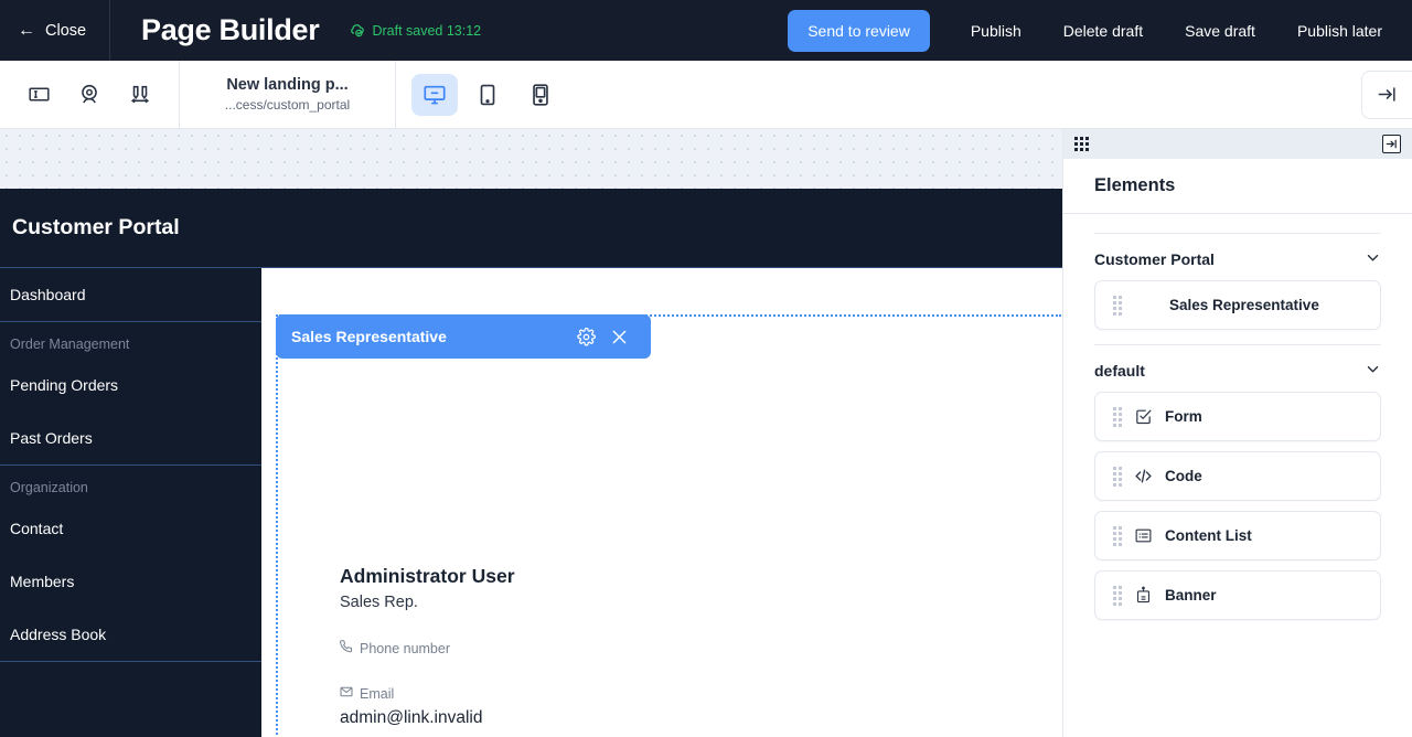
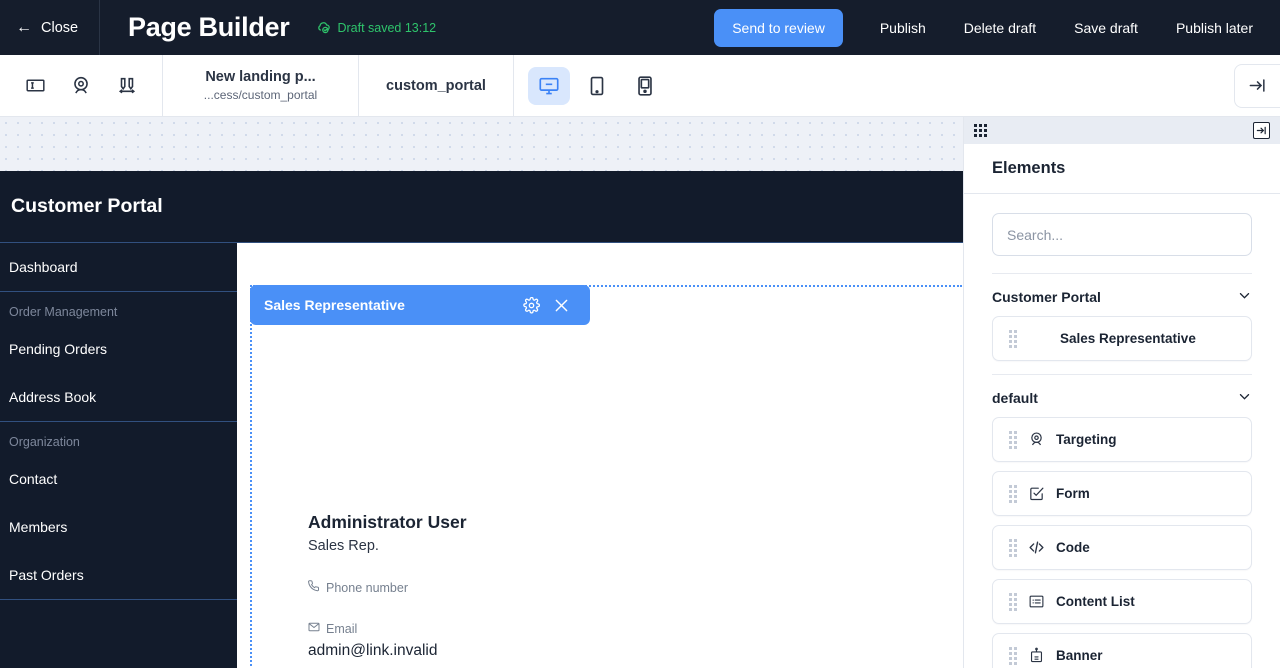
  ←
  Close
  Page Builder
  Draft saved 13:12
  Send to review
  Publish
  Delete draft
  Save draft
  Publish later
  New landing p...
  ...cess/custom_portal
+ custom_portal
  Customer Portal
  Dashboard
  Order Management
  Pending Orders
- Past Orders
+ Address Book
  Organization
  Contact
  Members
- Address Book
+ Past Orders
  Sales Representative
  Administrator User
  Sales Rep.
  Phone number
  Email
  admin@link.invalid
  Elements
+ Search...
  Customer Portal
  Sales Representative
  default
+ Targeting
  Form
  Code
  Content List
  Banner
